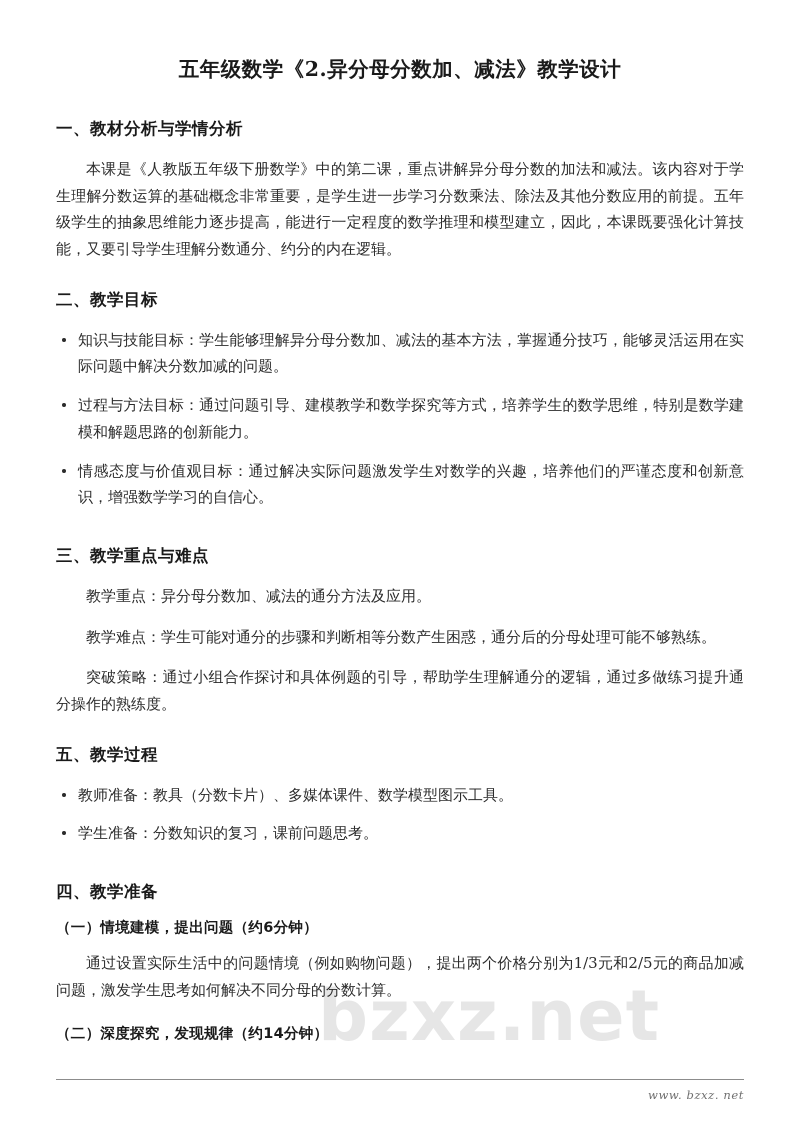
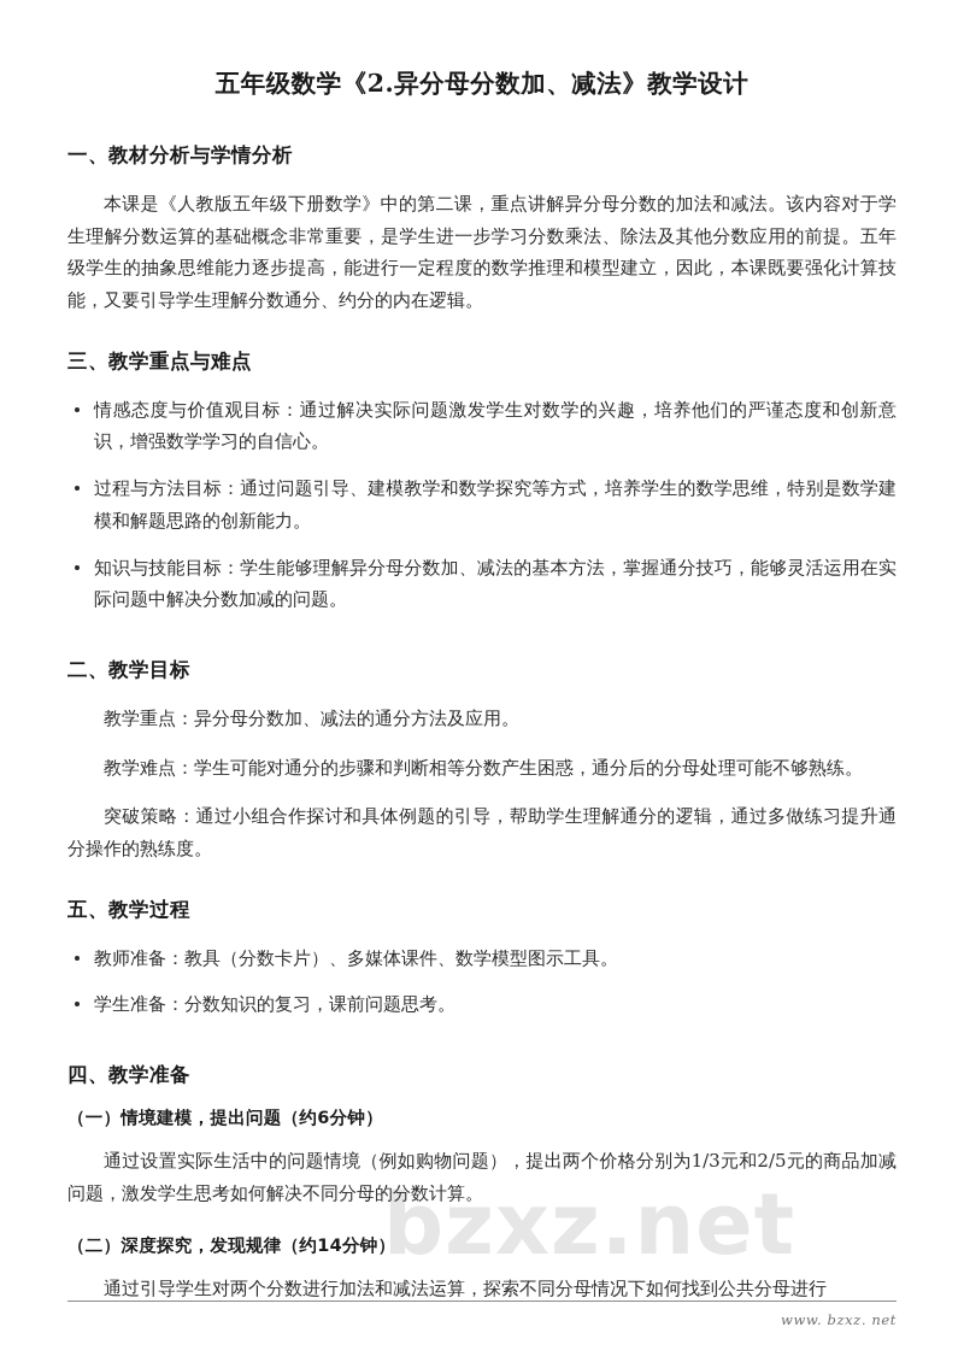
  bzxz.net
  五年级数学《2.异分母分数加、减法》教学设计
  一、教材分析与学情分析
  本课是《人教版五年级下册数学》中的第二课，重点讲解异分母分数的加法和减法。该内容对于学生理解分数运算的基础概念非常重要，是学生进一步学习分数乘法、除法及其他分数应用的前提。五年级学生的抽象思维能力逐步提高，能进行一定程度的数学推理和模型建立，因此，本课既要强化计算技能，又要引导学生理解分数通分、约分的内在逻辑。
- 二、教学目标
+ 三、教学重点与难点
- 知识与技能目标：学生能够理解异分母分数加、减法的基本方法，掌握通分技巧，能够灵活运用在实际问题中解决分数加减的问题。
+ 情感态度与价值观目标：通过解决实际问题激发学生对数学的兴趣，培养他们的严谨态度和创新意识，增强数学学习的自信心。
  过程与方法目标：通过问题引导、建模教学和数学探究等方式，培养学生的数学思维，特别是数学建模和解题思路的创新能力。
- 情感态度与价值观目标：通过解决实际问题激发学生对数学的兴趣，培养他们的严谨态度和创新意识，增强数学学习的自信心。
+ 知识与技能目标：学生能够理解异分母分数加、减法的基本方法，掌握通分技巧，能够灵活运用在实际问题中解决分数加减的问题。
- 三、教学重点与难点
+ 二、教学目标
  教学重点：异分母分数加、减法的通分方法及应用。
  教学难点：学生可能对通分的步骤和判断相等分数产生困惑，通分后的分母处理可能不够熟练。
  突破策略：通过小组合作探讨和具体例题的引导，帮助学生理解通分的逻辑，通过多做练习提升通分操作的熟练度。
  五、教学过程
  教师准备：教具（分数卡片）、多媒体课件、数学模型图示工具。
  学生准备：分数知识的复习，课前问题思考。
  四、教学准备
  （一）情境建模，提出问题（约6分钟）
  通过设置实际生活中的问题情境（例如购物问题），提出两个价格分别为1/3元和2/5元的商品加减问题，激发学生思考如何解决不同分母的分数计算。
  （二）深度探究，发现规律（约14分钟）
+ 通过引导学生对两个分数进行加法和减法运算，探索不同分母情况下如何找到公共分母进行
  www. bzxz. net
